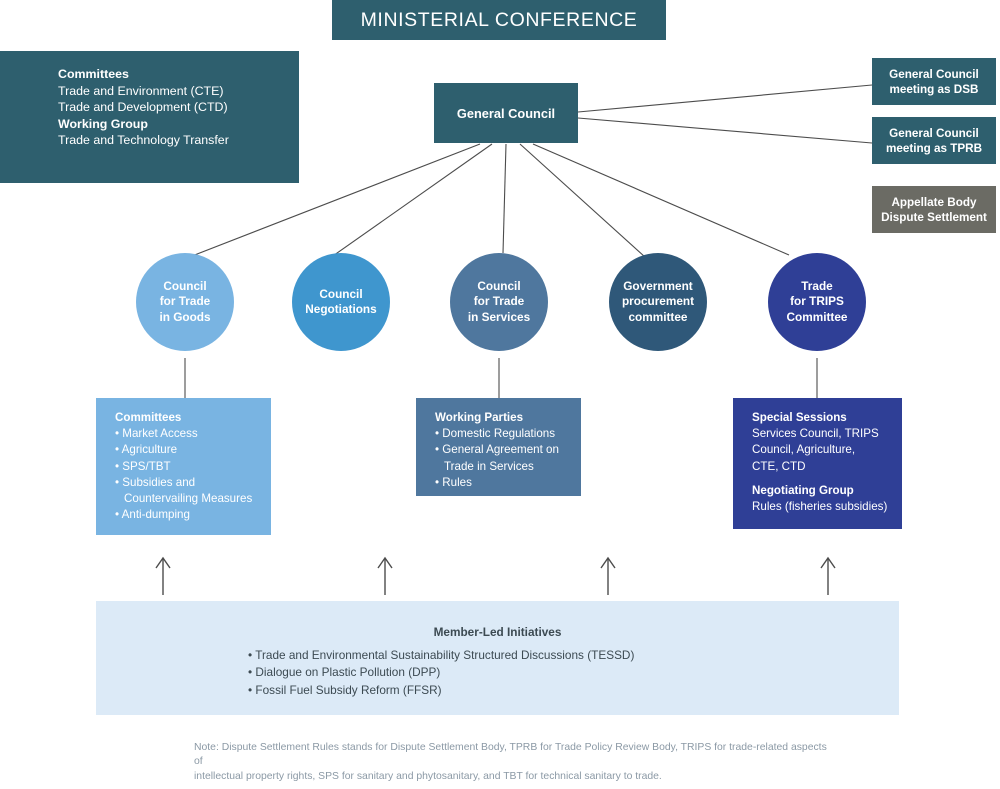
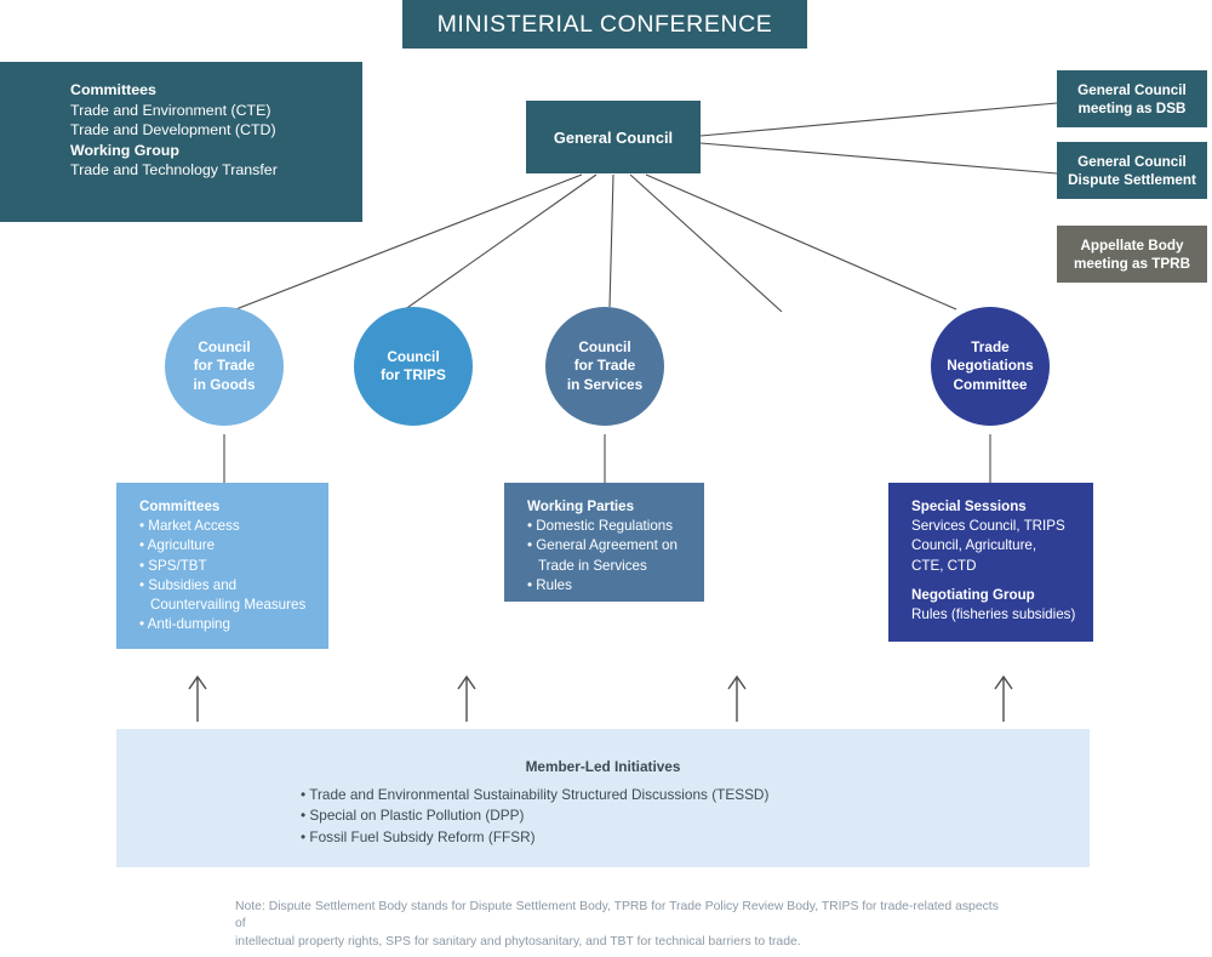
  MINISTERIAL CONFERENCE
  Committees
  Trade and Environment (CTE)
  Trade and Development (CTD)
  Working Group
  Trade and Technology Transfer
  General Council
  General Council
  meeting as DSB
  General Council
- meeting as TPRB
+ Dispute Settlement
  Appellate Body
- Dispute Settlement
+ meeting as TPRB
  Council
  for Trade
  in Goods
  Council
- Negotiations
+ for TRIPS
  Council
  for Trade
  in Services
- Government
- procurement
- committee
  Trade
- for TRIPS
+ Negotiations
  Committee
  Committees
  • Market Access
  • Agriculture
  • SPS/TBT
  • Subsidies and
  Countervailing Measures
  • Anti-dumping
  Working Parties
  • Domestic Regulations
  • General Agreement on
  Trade in Services
  • Rules
  Special Sessions
  Services Council, TRIPS
  Council, Agriculture,
  CTE, CTD
  Negotiating Group
  Rules (fisheries subsidies)
  Member-Led Initiatives
  • Trade and Environmental Sustainability Structured Discussions (TESSD)
- • Dialogue on Plastic Pollution (DPP)
+ • Special on Plastic Pollution (DPP)
  • Fossil Fuel Subsidy Reform (FFSR)
- Note: Dispute Settlement Rules stands for Dispute Settlement Body, TPRB for Trade Policy Review Body, TRIPS for trade-related aspects of
+ Note: Dispute Settlement Body stands for Dispute Settlement Body, TPRB for Trade Policy Review Body, TRIPS for trade-related aspects of
- intellectual property rights, SPS for sanitary and phytosanitary, and TBT for technical sanitary to trade.
+ intellectual property rights, SPS for sanitary and phytosanitary, and TBT for technical barriers to trade.
